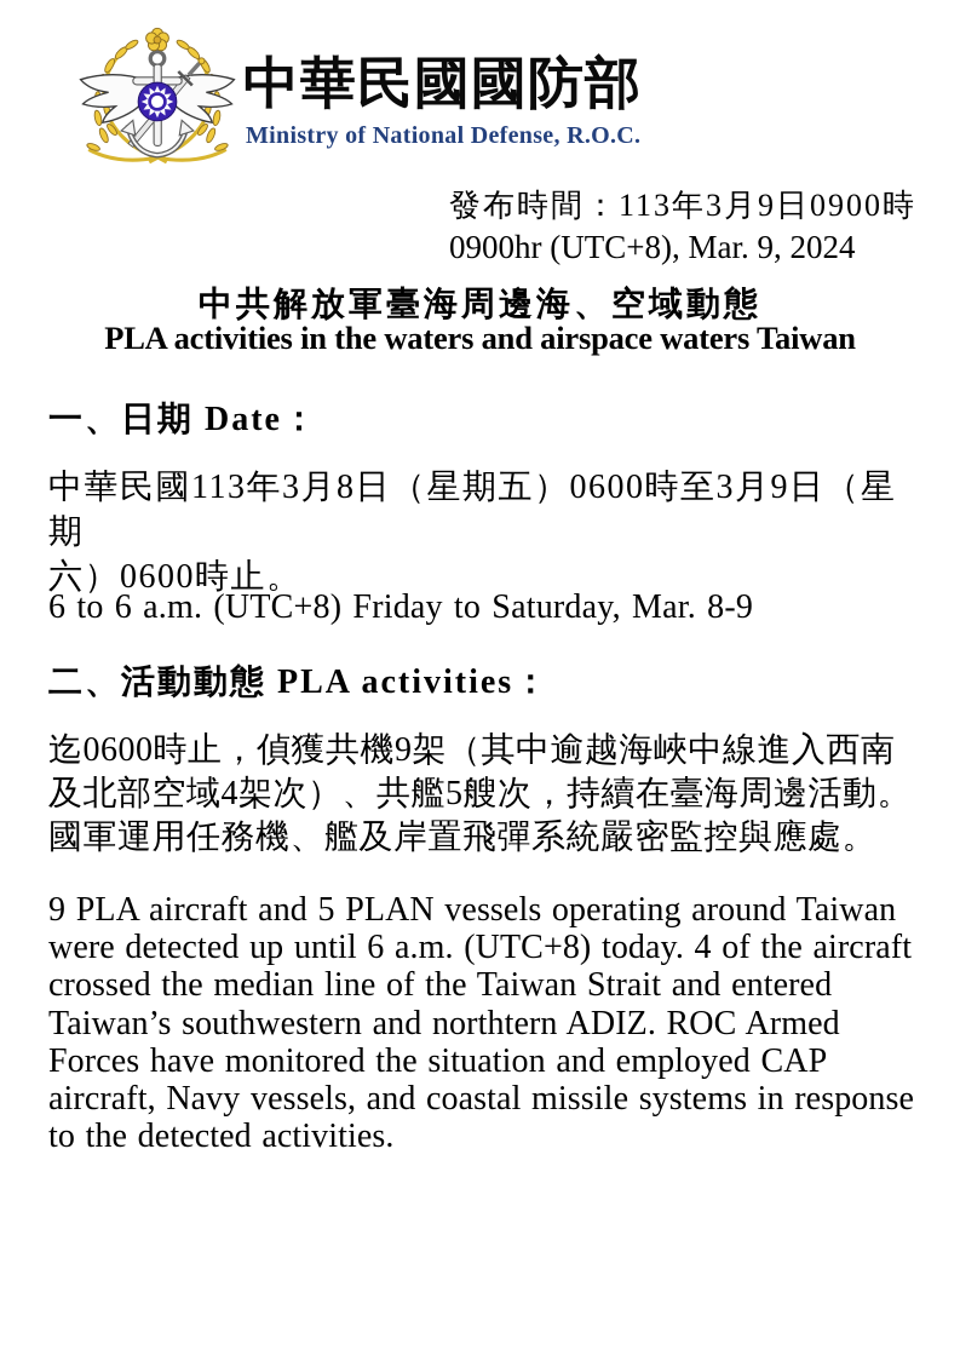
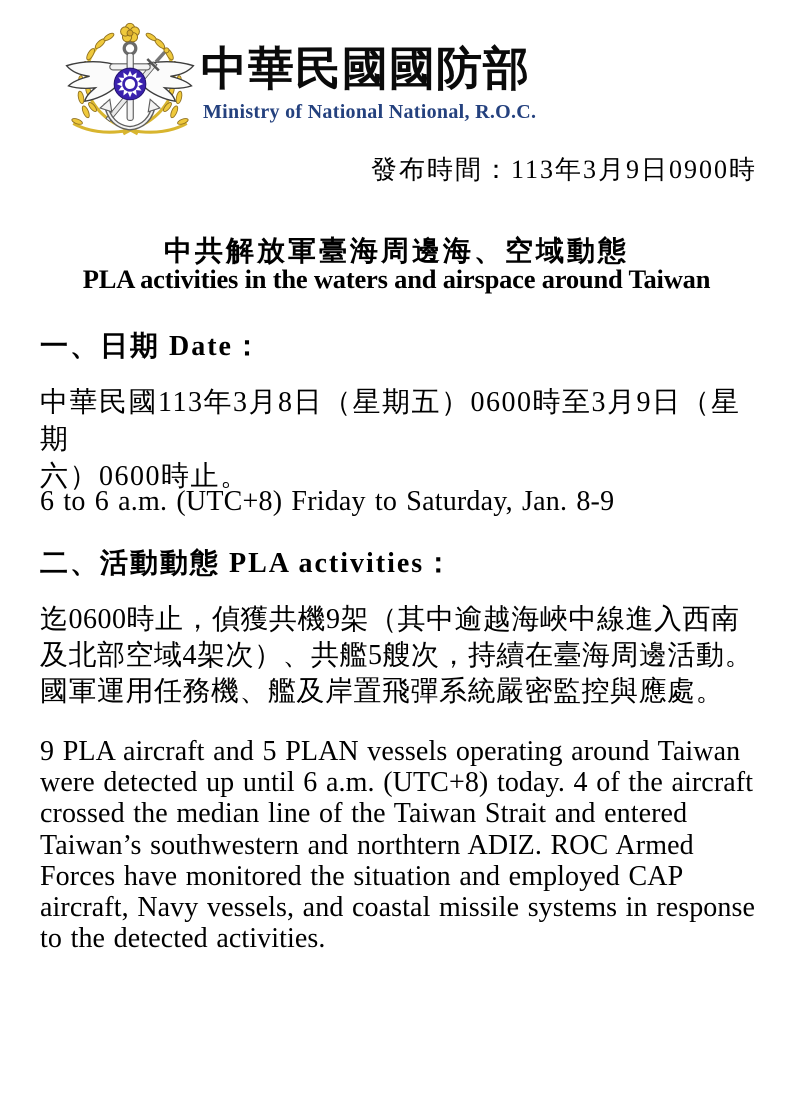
  中華民國國防部
- Ministry of National Defense, R.O.C.
+ Ministry of National National, R.O.C.
  發布時間：113年3月9日0900時
- 0900hr (UTC+8), Mar. 9, 2024
  中共解放軍臺海周邊海、空域動態
- PLA activities in the waters and airspace waters Taiwan
+ PLA activities in the waters and airspace around Taiwan
  一、日期 Date：
  中華民國113年3月8日（星期五）0600時至3月9日（星期
  六）0600時止。
- 6 to 6 a.m. (UTC+8) Friday to Saturday, Mar. 8-9
+ 6 to 6 a.m. (UTC+8) Friday to Saturday, Jan. 8-9
  二、活動動態 PLA activities：
  迄0600時止，偵獲共機9架（其中逾越海峽中線進入西南
  及北部空域4架次）、共艦5艘次，持續在臺海周邊活動。
  國軍運用任務機、艦及岸置飛彈系統嚴密監控與應處。
  9 PLA aircraft and 5 PLAN vessels operating around Taiwan
  were detected up until 6 a.m. (UTC+8) today. 4 of the aircraft
  crossed the median line of the Taiwan Strait and entered
  Taiwan’s southwestern and northtern ADIZ. ROC Armed
  Forces have monitored the situation and employed CAP
  aircraft, Navy vessels, and coastal missile systems in response
  to the detected activities.
